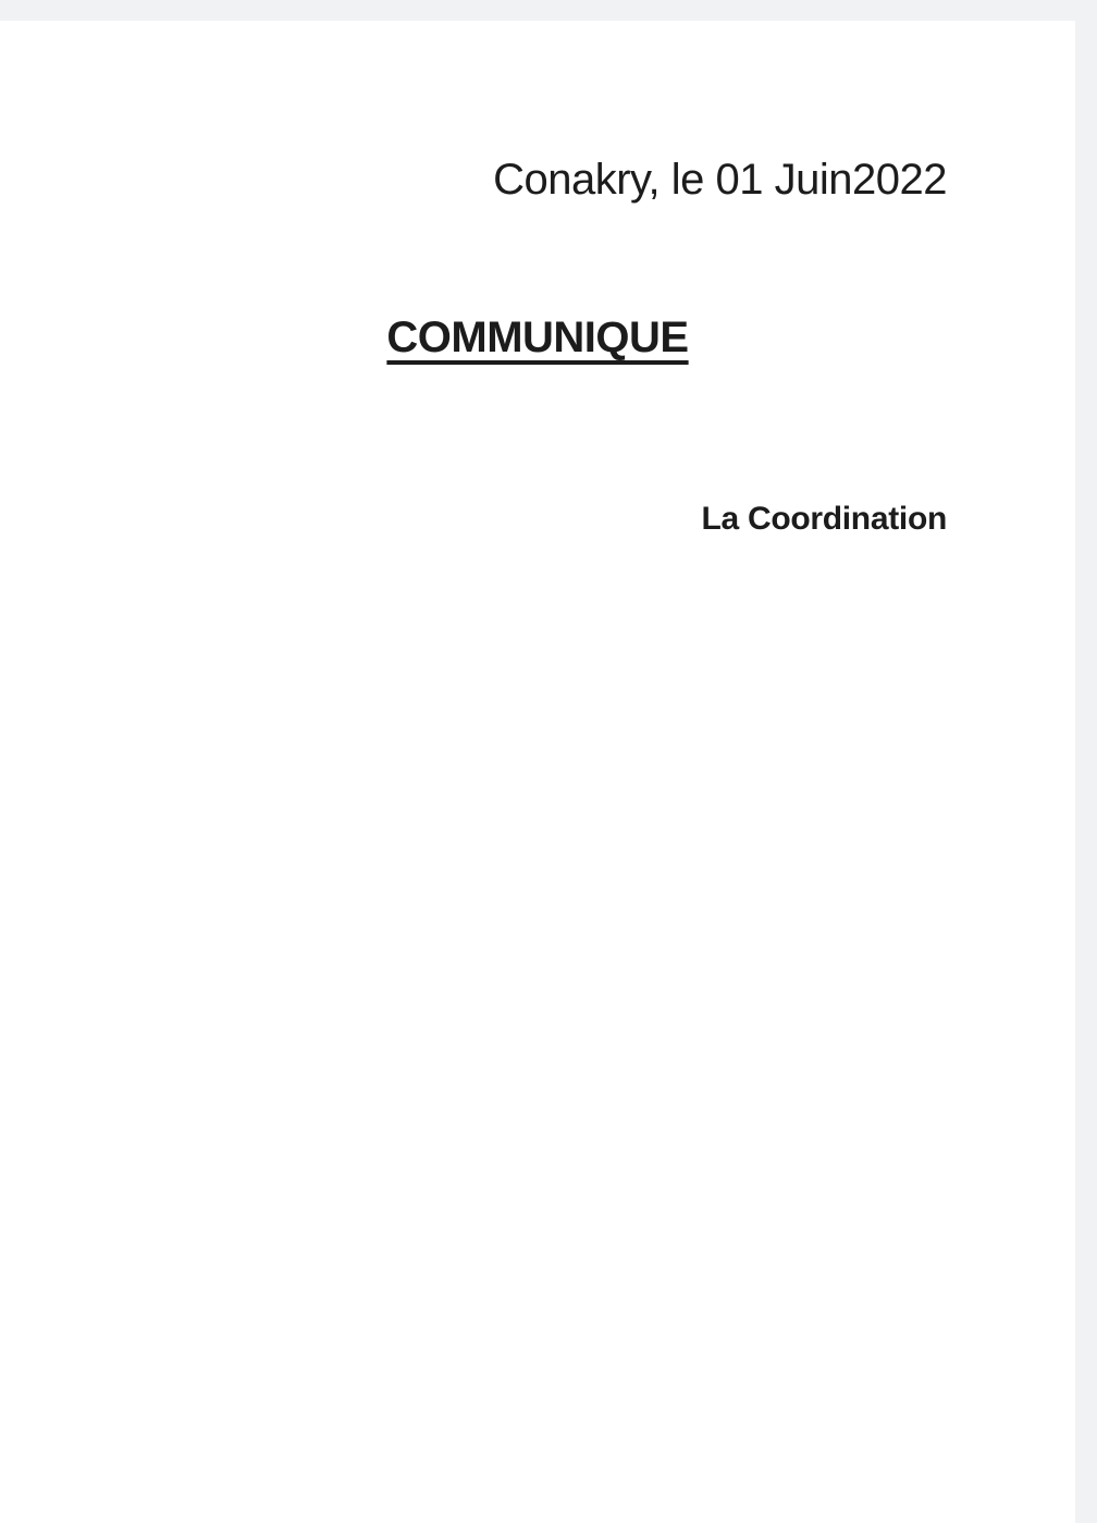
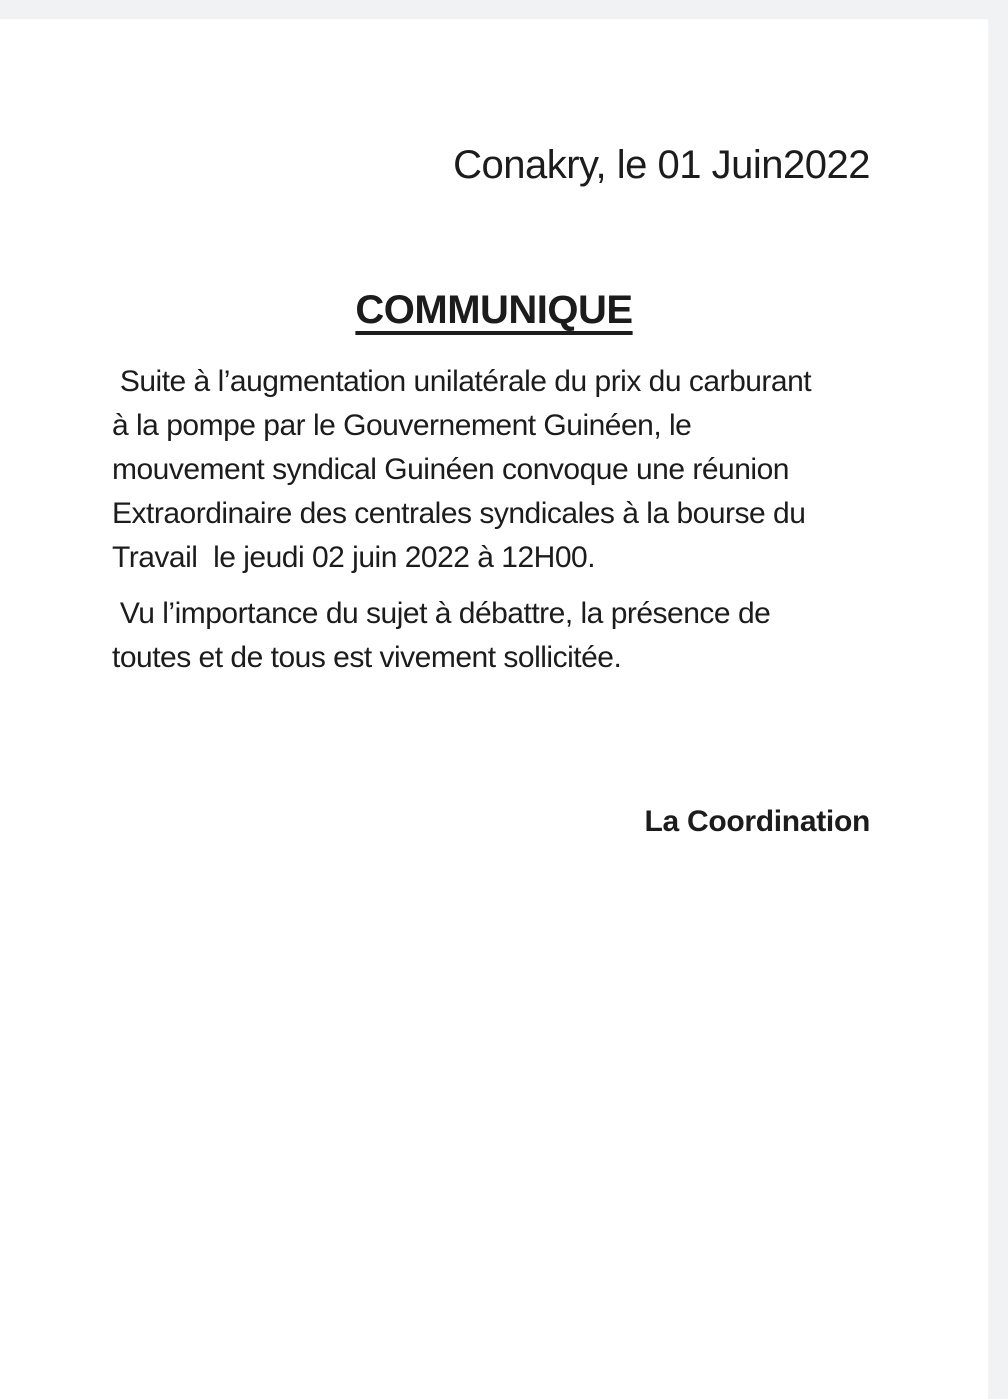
  Conakry, le 01 Juin2022
  COMMUNIQUE
+ Suite à l’augmentation unilatérale du prix du carburant
+ à la pompe par le Gouvernement Guinéen, le
+ mouvement syndical Guinéen convoque une réunion
+ Extraordinaire des centrales syndicales à la bourse du
+ Travail le jeudi 02 juin 2022 à 12H00.
+ Vu l’importance du sujet à débattre, la présence de
+ toutes et de tous est vivement sollicitée.
  La Coordination
